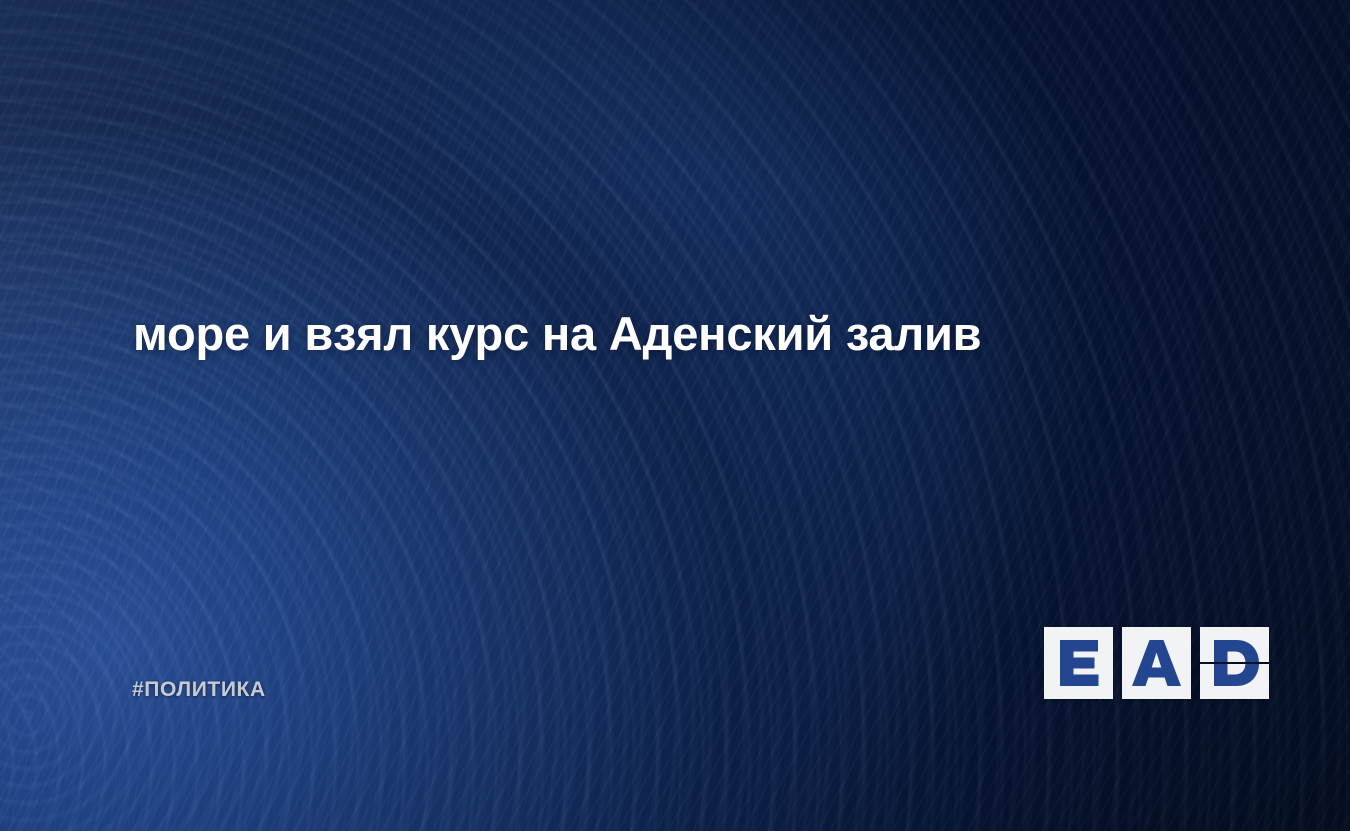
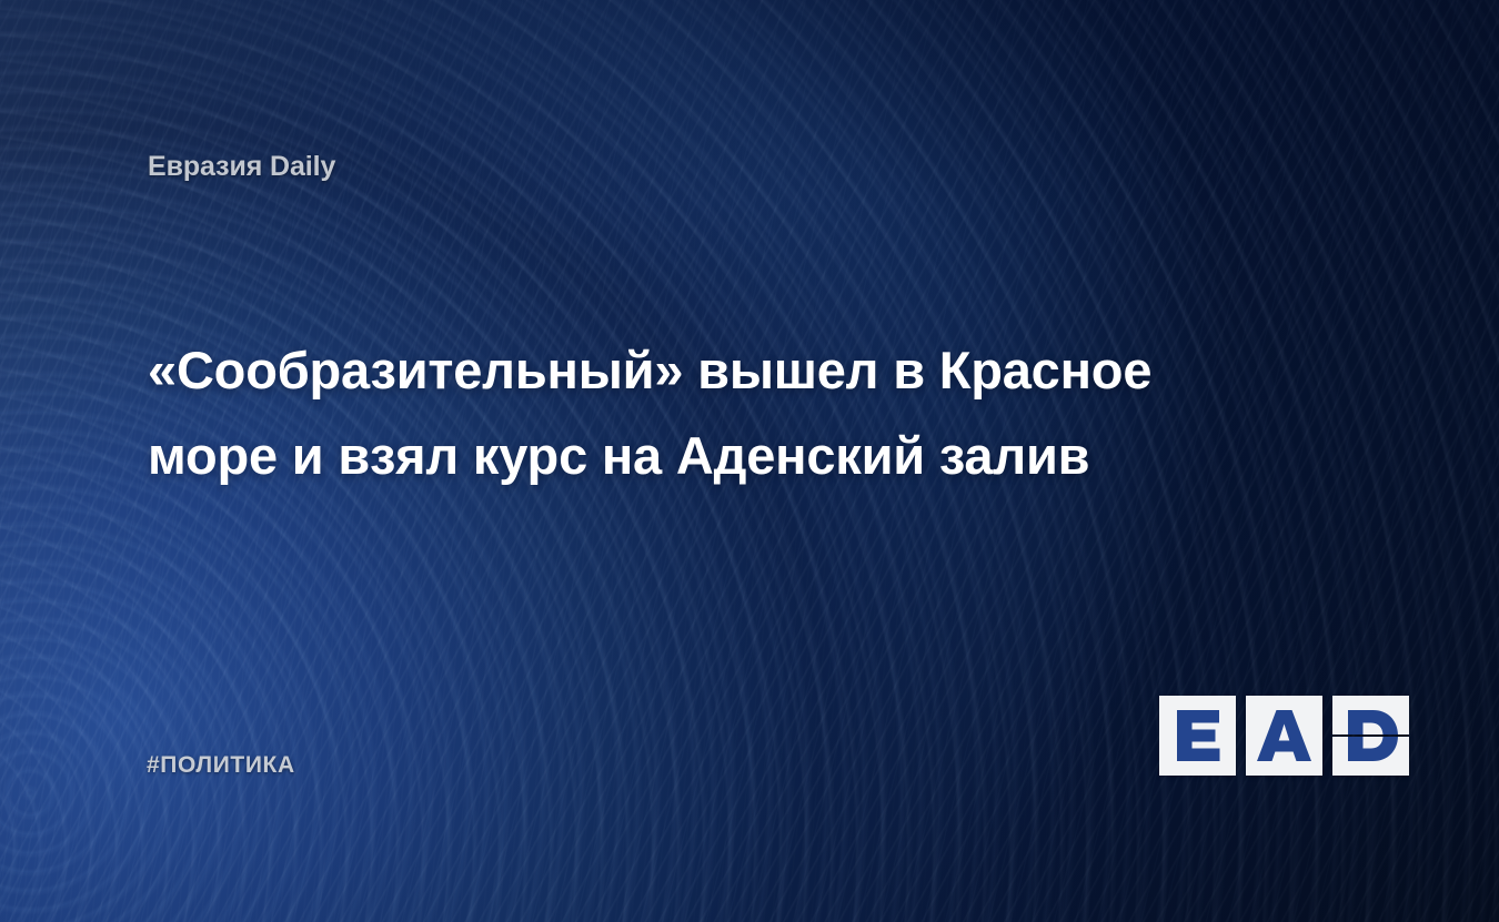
+ Евразия Daily
+ «Сообразительный» вышел в Красное
  море и взял курс на Аденский залив
  #ПОЛИТИКА
